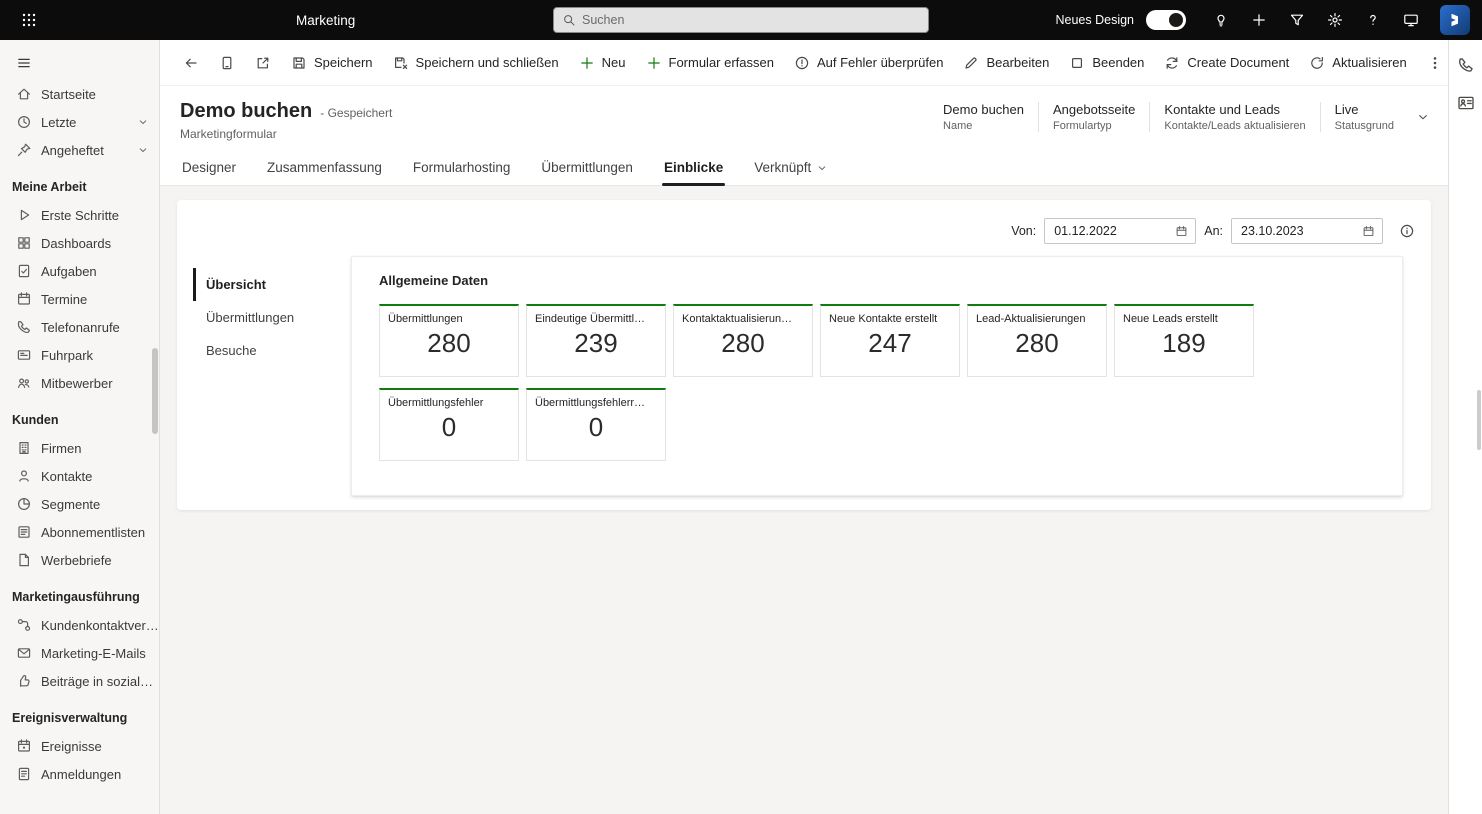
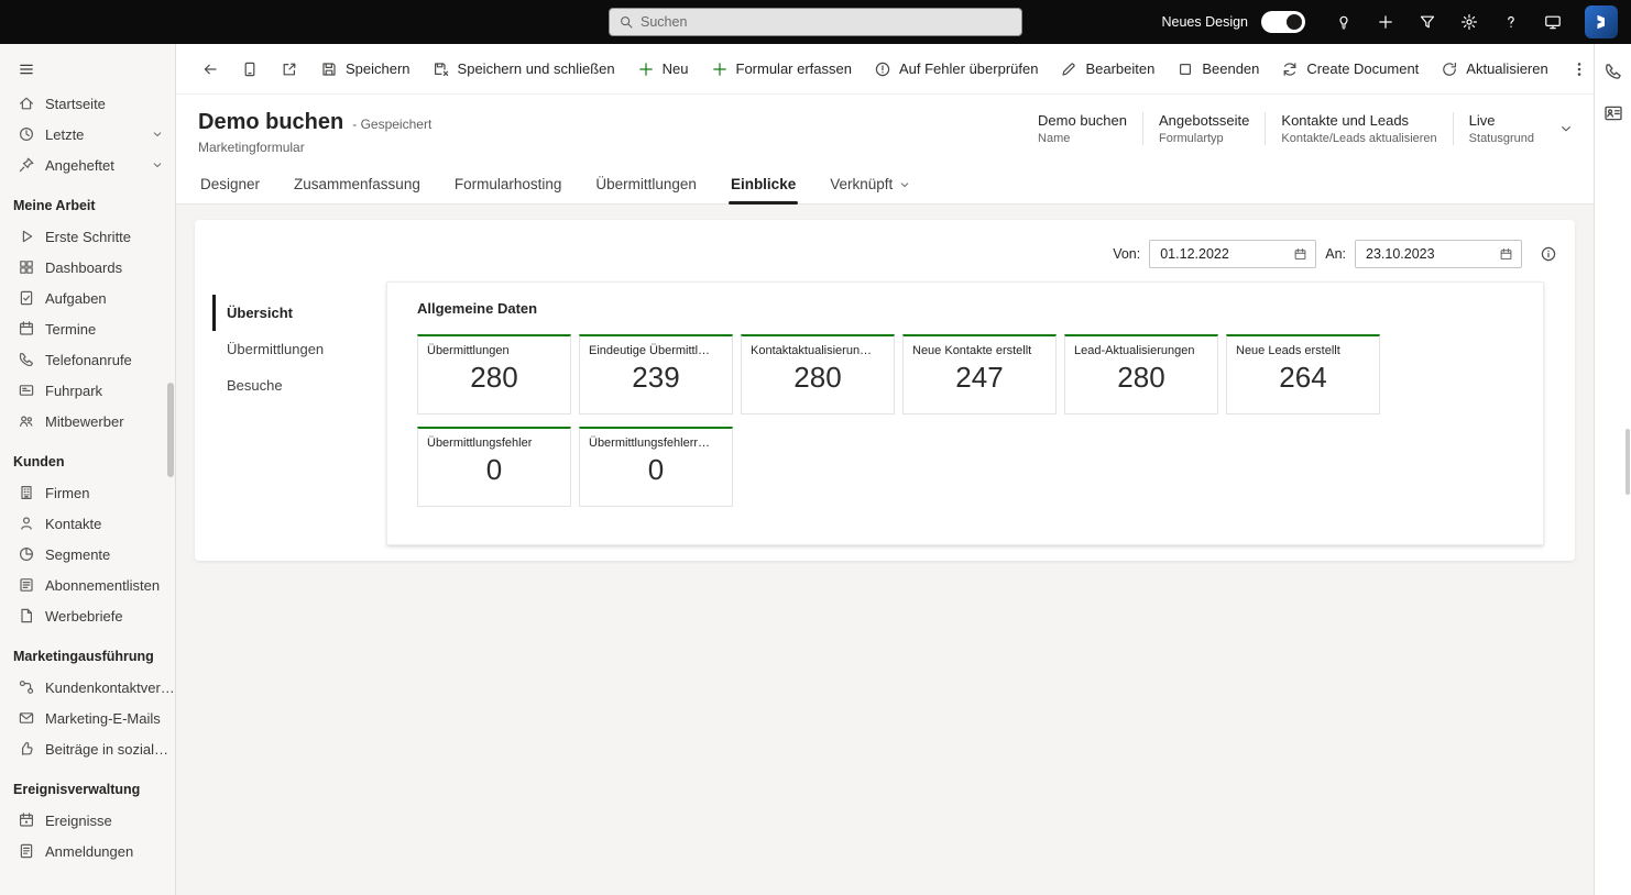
- Marketing
  Suchen
  Neues Design
  Startseite
  Letzte
  Angeheftet
  Meine Arbeit
  Erste Schritte
  Dashboards
  Aufgaben
  Termine
  Telefonanrufe
  Fuhrpark
  Mitbewerber
  Kunden
  Firmen
  Kontakte
  Segmente
  Abonnementlisten
  Werbebriefe
  Marketingausführung
  Kundenkontaktver…
  Marketing-E-Mails
  Beiträge in soziale…
  Ereignisverwaltung
  Ereignisse
  Anmeldungen
  Speichern
  Speichern und schließen
  Neu
  Formular erfassen
  Auf Fehler überprüfen
  Bearbeiten
  Beenden
  Create Document
  Aktualisieren
  Demo buchen
  - Gespeichert
  Marketingformular
  Demo buchen
  Name
  Angebotsseite
  Formulartyp
  Kontakte und Leads
  Kontakte/Leads aktualisieren
  Live
  Statusgrund
  Designer
  Zusammenfassung
  Formularhosting
  Übermittlungen
  Einblicke
  Verknüpft
  Von:
  01.12.2022
  An:
  23.10.2023
  Übersicht
  Übermittlungen
  Besuche
  Allgemeine Daten
  Übermittlungen
  280
  Eindeutige Übermittl…
  239
  Kontaktaktualisierun…
  280
  Neue Kontakte erstellt
  247
  Lead-Aktualisierungen
  280
  Neue Leads erstellt
- 189
+ 264
  Übermittlungsfehler
  0
  Übermittlungsfehlerr…
  0
